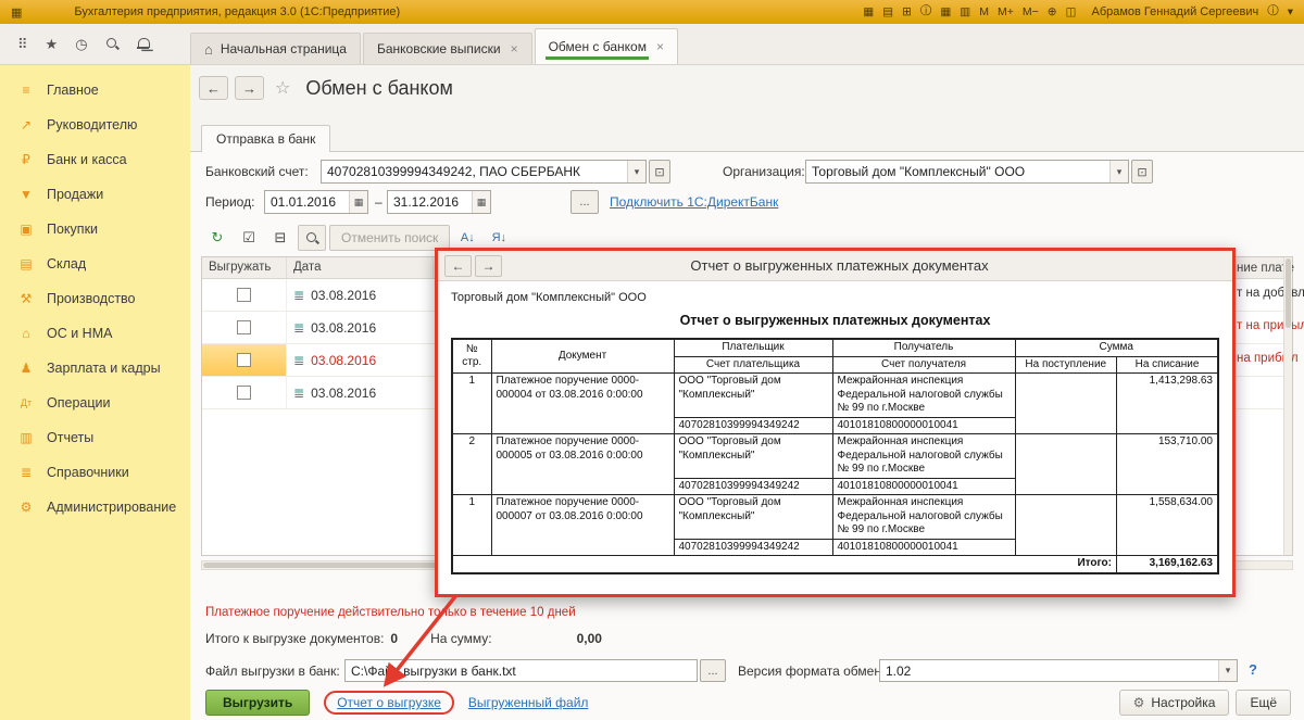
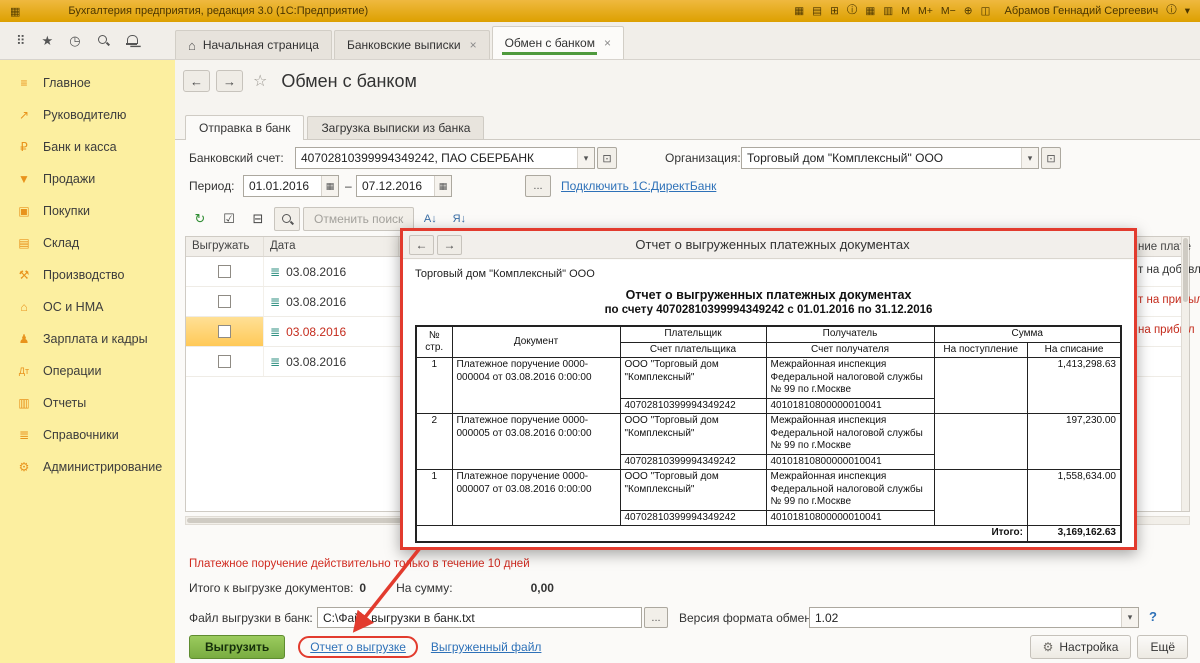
  ▦
  Бухгалтерия предприятия, редакция 3.0 (1С:Предприятие)
  ▦
  ▤
  ⊞
  ⓘ
  ▦
  ▥
  M
  M+
  M−
  ⊕
  ◫
  Абрамов Геннадий Сергеевич
  ⓘ
  ▾
  ⠿
  ★
  ◷
  ⌂
  Начальная страница
  Банковские выписки
  ×
  Обмен с банком
  ×
  ≡
  Главное
  ↗
  Руководителю
  ₽
  Банк и касса
  ▼
  Продажи
  ▣
  Покупки
  ▤
  Склад
  ⚒
  Производство
  ⌂
  ОС и НМА
  ♟
  Зарплата и кадры
  Дт
  Операции
  ▥
  Отчеты
  ≣
  Справочники
  ⚙
  Администрирование
  ←
  →
  ☆
  Обмен с банком
  Отправка в банк
+ Загрузка выписки из банка
  Банковский счет:
  40702810399994349242, ПАО СБЕРБАНК
  ▾
  ⊡
  Организация:
  Торговый дом "Комплексный" ООО
  ▾
  ⊡
  Период:
  01.01.2016
  ▦
  –
- 31.12.2016
+ 07.12.2016
  ▦
  ...
  Подключить 1С:ДиректБанк
  ↻
  ☑
  ⊟
  Отменить поиск
  А↓
  Я↓
  Выгружать
  Дата
  ≣
  03.08.2016
  ≣
  03.08.2016
  ≣
  03.08.2016
  ≣
  03.08.2016
  ние пла
  т на добвл
  т на приы
  на прибл
  Платежное поручение действительно тоько в течение 10 дней
  Итого к выгрузке документов:
  0
  На сумму:
  0,00
  Файл выгрузки в банк:
  C:\Фай выгрузки в банк.txt
  ...
  Версия формата обмен
  1.02
  ▾
  ?
  Выгрузить
  Отчет о выгрузке
  Выгруженный файл
  ⚙
  Настройка
  Ещё
  ←
  →
  Отчет о выгруженных платежных документах
  Торговый дом "Комплексный" ООО
  Отчет о выгруженных платежных документах
+ по счету 40702810399994349242 с 01.01.2016 по 31.12.2016
  № стр.	Документ	Плательщик	Получатель	Сумма
  Счет плательщика	Счет получателя	На поступление	На списание
  1	Платежное поручение 0000-000004 от 03.08.2016 0:00:00	ООО "Торговый дом "Комплексный"	Межрайонная инспекция Федеральной налоговой службы № 99 по г.Москве		1,413,298.63
  40702810399994349242	40101810800000010041
- 2	Платежное поручение 0000-000005 от 03.08.2016 0:00:00	ООО "Торговый дом "Комплексный"	Межрайонная инспекция Федеральной налоговой службы № 99 по г.Москве		153,710.00
+ 2	Платежное поручение 0000-000005 от 03.08.2016 0:00:00	ООО "Торговый дом "Комплексный"	Межрайонная инспекция Федеральной налоговой службы № 99 по г.Москве		197,230.00
  40702810399994349242	40101810800000010041
  1	Платежное поручение 0000-000007 от 03.08.2016 0:00:00	ООО "Торговый дом "Комплексный"	Межрайонная инспекция Федеральной налоговой службы № 99 по г.Москве		1,558,634.00
  40702810399994349242	40101810800000010041
  Итого:	3,169,162.63
